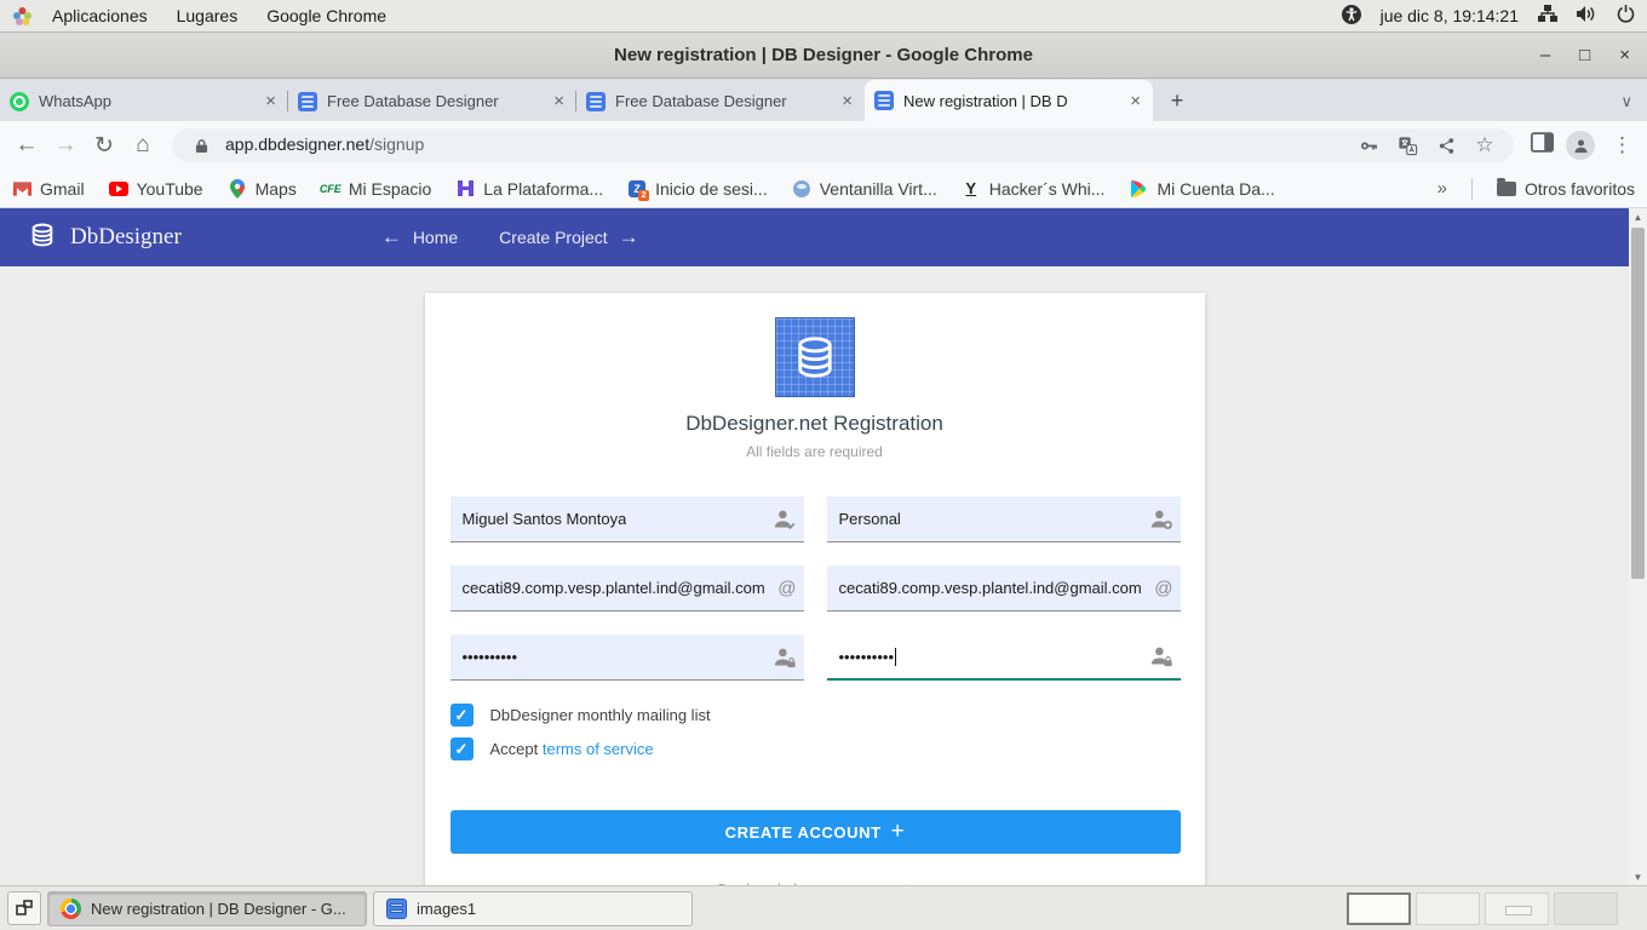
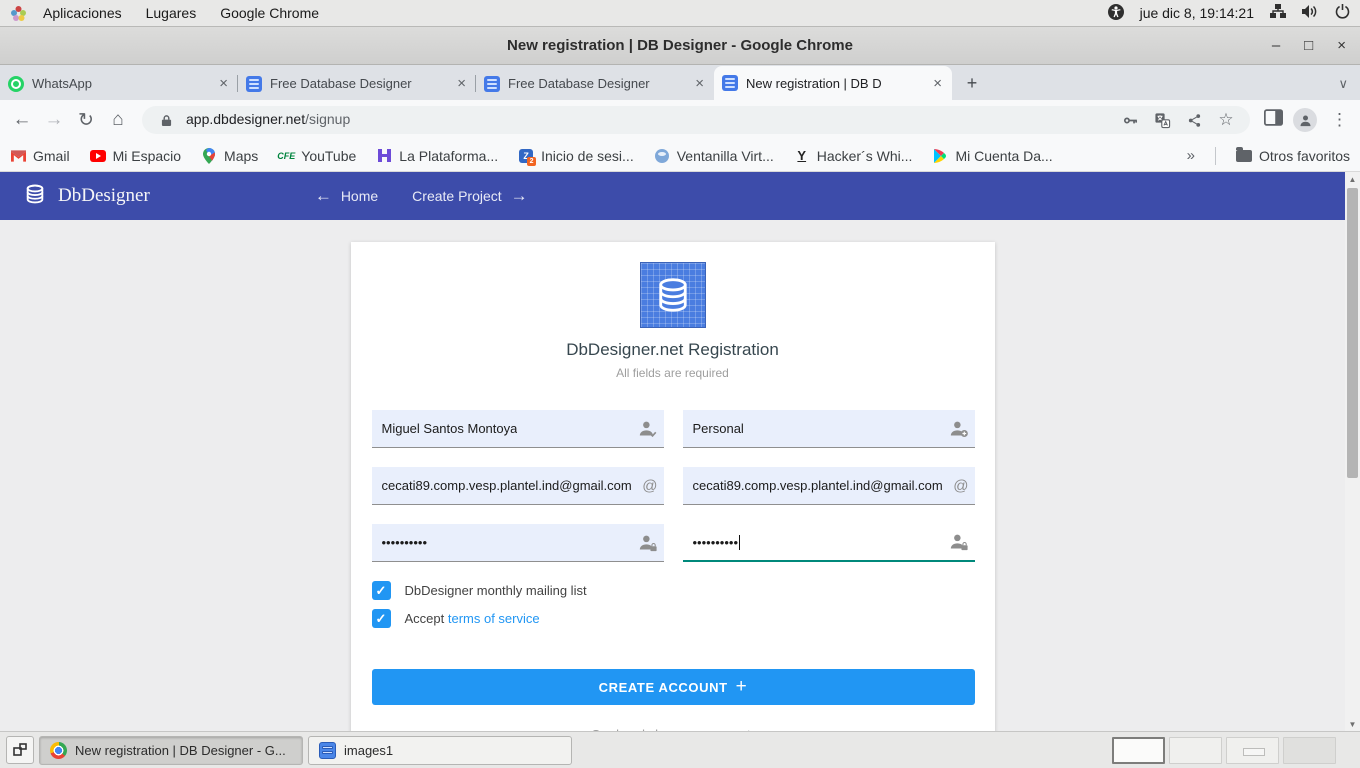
  Aplicaciones
  Lugares
  Google Chrome
  jue dic 8, 19:14:21
  New registration | DB Designer - Google Chrome
  –
  □
  ×
  WhatsApp
  ×
  Free Database Designer
  ×
  Free Database Designer
  ×
  New registration | DB D
  ×
  +
  ∨
  ←
  →
  ↻
  ⌂
  app.dbdesigner.net/signup
  ☆
  ⋮
  Gmail
- YouTube
+ Mi Espacio
  Maps
  CFE
- Mi Espacio
+ YouTube
  La Plataforma...
  Z
  Inicio de sesi...
  Ventanilla Virt...
  Y
  Hacker´s Whi...
  Mi Cuenta Da...
  »
  Otros favoritos
  DbDesigner
  ←
  Home
  Create Project
  →
  DbDesigner.net Registration
  All fields are required
  Miguel Santos Montoya
  Personal
  cecati89.comp.vesp.plantel.ind@gmail.com
  @
  cecati89.comp.vesp.plantel.ind@gmail.com
  @
  ••••••••••
  ••••••••••
  ✓
  DbDesigner monthly mailing list
  ✓
  Accept terms of service
  CREATE ACCOUNT
  +
  ▲
  ▼
  New registration | DB Designer - G...
  images1
